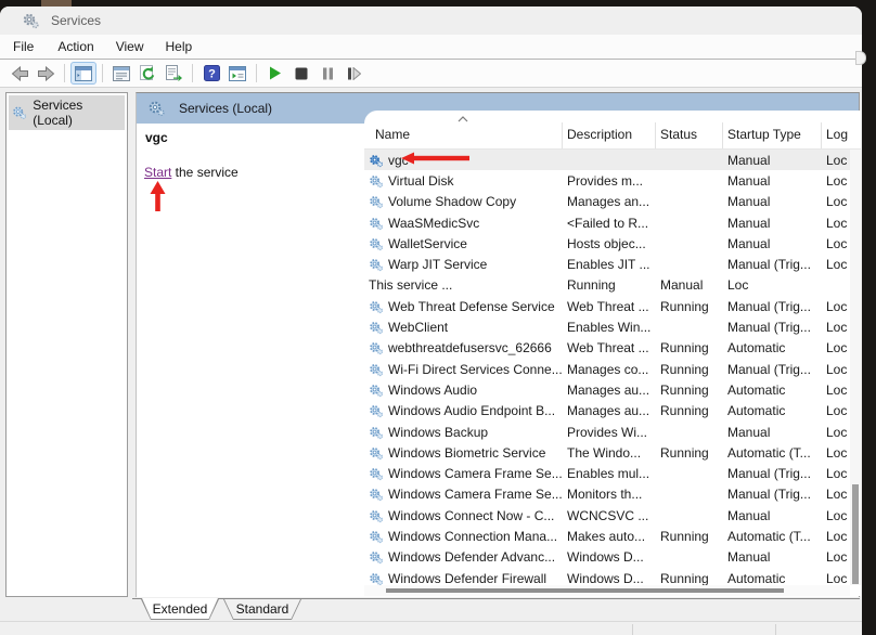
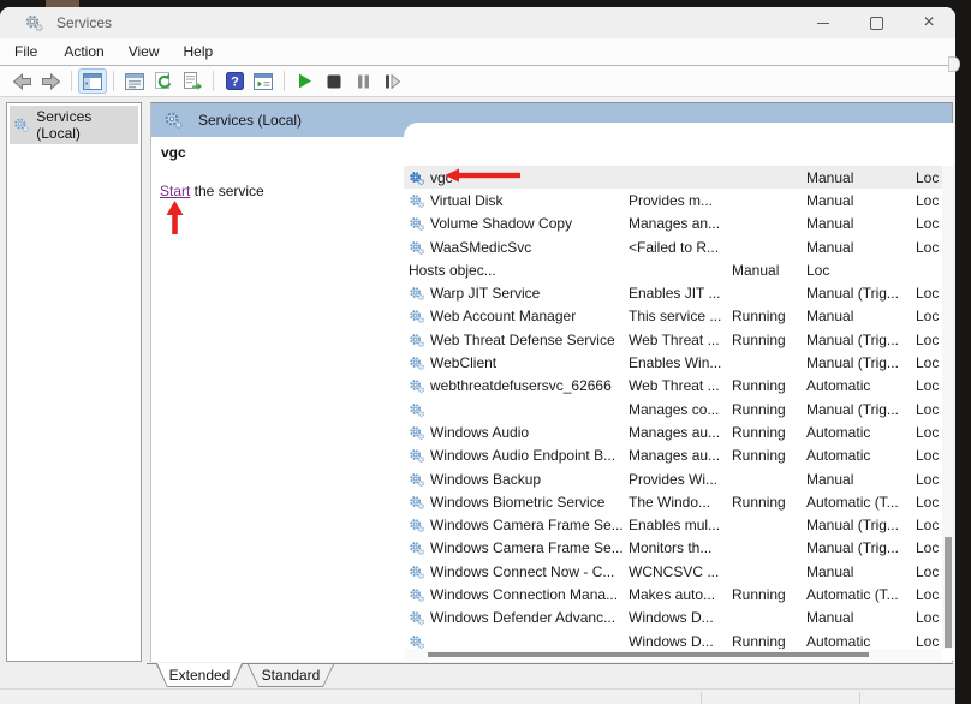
  Services
+ ×
  File
  Action
  View
  Help
  ?
  Services (Local)
  Services (Local)
  vgc
  Start the service
- Name
- Description
- Status
- Startup Type
- Log
  Manual
  Loc
  Virtual Disk
  Provides m...
  Manual
  Loc
  Volume Shadow Copy
  Manages an...
  Manual
  Loc
  WaaSMedicSvc
  <Failed to R...
  Manual
  Loc
- WalletService
  Hosts objec...
  Manual
  Loc
  Warp JIT Service
  Enables JIT ...
  Manual (Trig...
  Loc
+ Web Account Manager
  This service ...
  Running
  Manual
  Loc
  Web Threat Defense Service
  Web Threat ...
  Running
  Manual (Trig...
  Loc
  WebClient
  Enables Win...
  Manual (Trig...
  Loc
  webthreatdefusersvc_62666
  Web Threat ...
  Running
  Automatic
  Loc
- Wi-Fi Direct Services Conne...
  Manages co...
  Running
  Manual (Trig...
  Loc
  Windows Audio
  Manages au...
  Running
  Automatic
  Loc
  Windows Audio Endpoint B...
  Manages au...
  Running
  Automatic
  Loc
  Windows Backup
  Provides Wi...
  Manual
  Loc
  Windows Biometric Service
  The Windo...
  Running
  Automatic (T...
  Loc
  Windows Camera Frame Se...
  Enables mul...
  Manual (Trig...
  Loc
  Windows Camera Frame Se...
  Monitors th...
  Manual (Trig...
  Loc
  Windows Connect Now - C...
  WCNCSVC ...
  Manual
  Loc
  Windows Connection Mana...
  Makes auto...
  Running
  Automatic (T...
  Loc
  Windows Defender Advanc...
  Windows D...
  Manual
  Loc
- Windows Defender Firewall
  Windows D...
  Running
  Automatic
  Loc
  Extended
  Standard
